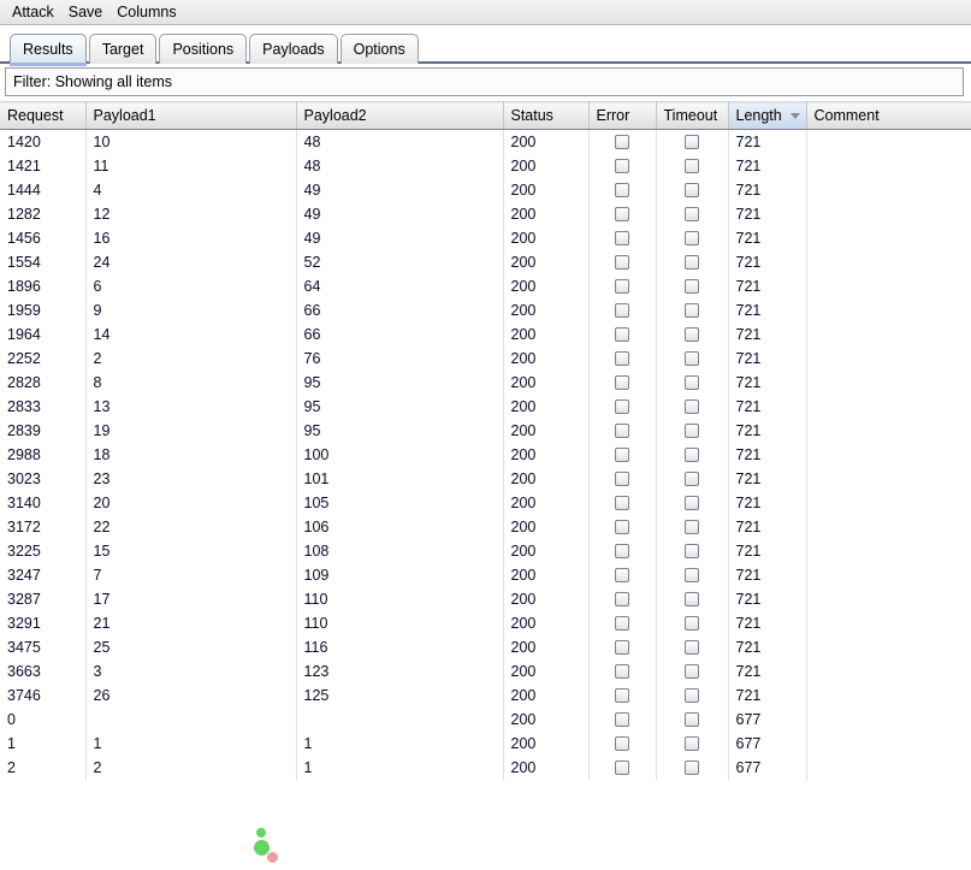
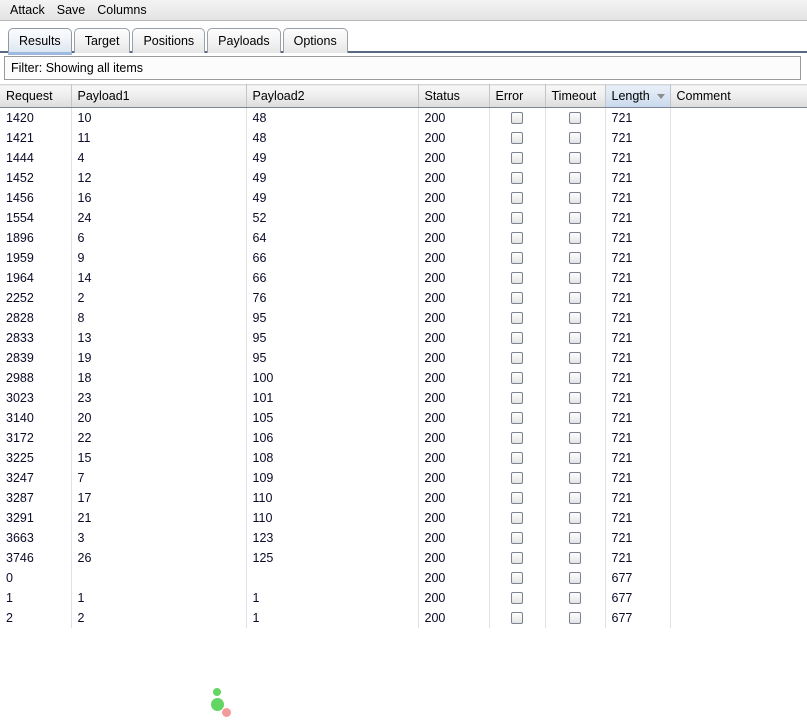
  Attack
  Save
  Columns
  Results
  Target
  Positions
  Payloads
  Options
  Filter: Showing all items
  Request	Payload1	Payload2	Status	Error	Timeout	Length	Comment
  1420	10	48	200			721
  1421	11	48	200			721
  1444	4	49	200			721
- 1282	12	49	200			721
+ 1452	12	49	200			721
  1456	16	49	200			721
  1554	24	52	200			721
  1896	6	64	200			721
  1959	9	66	200			721
  1964	14	66	200			721
  2252	2	76	200			721
  2828	8	95	200			721
  2833	13	95	200			721
  2839	19	95	200			721
  2988	18	100	200			721
  3023	23	101	200			721
  3140	20	105	200			721
  3172	22	106	200			721
  3225	15	108	200			721
  3247	7	109	200			721
  3287	17	110	200			721
  3291	21	110	200			721
- 3475	25	116	200			721
  3663	3	123	200			721
  3746	26	125	200			721
  0			200			677
  1	1	1	200			677
  2	2	1	200			677
